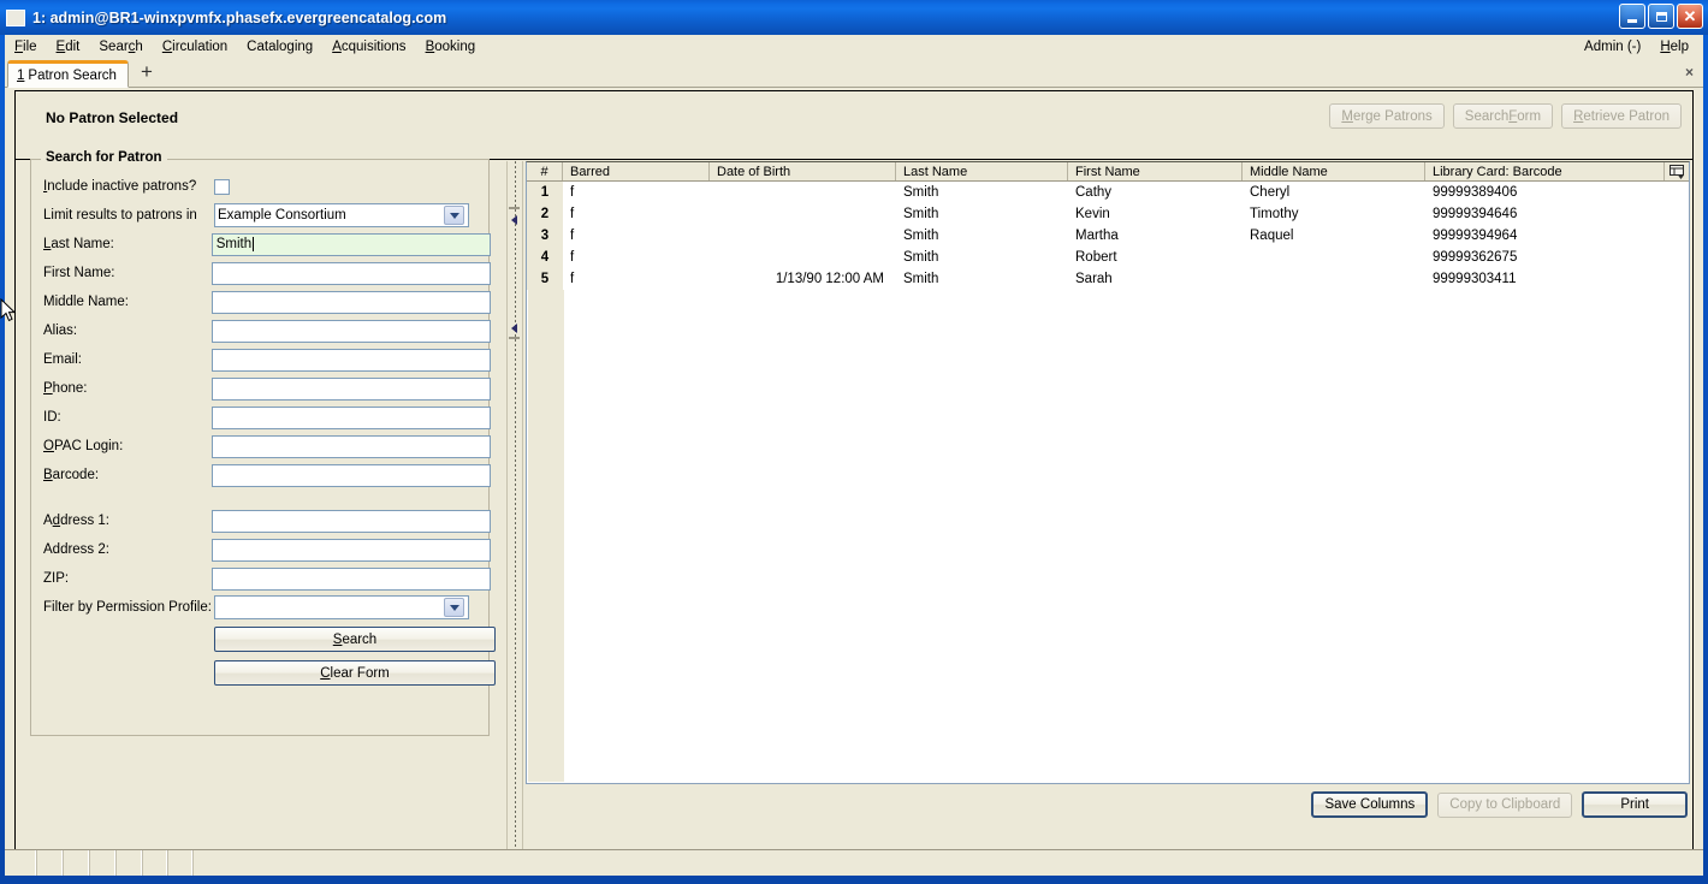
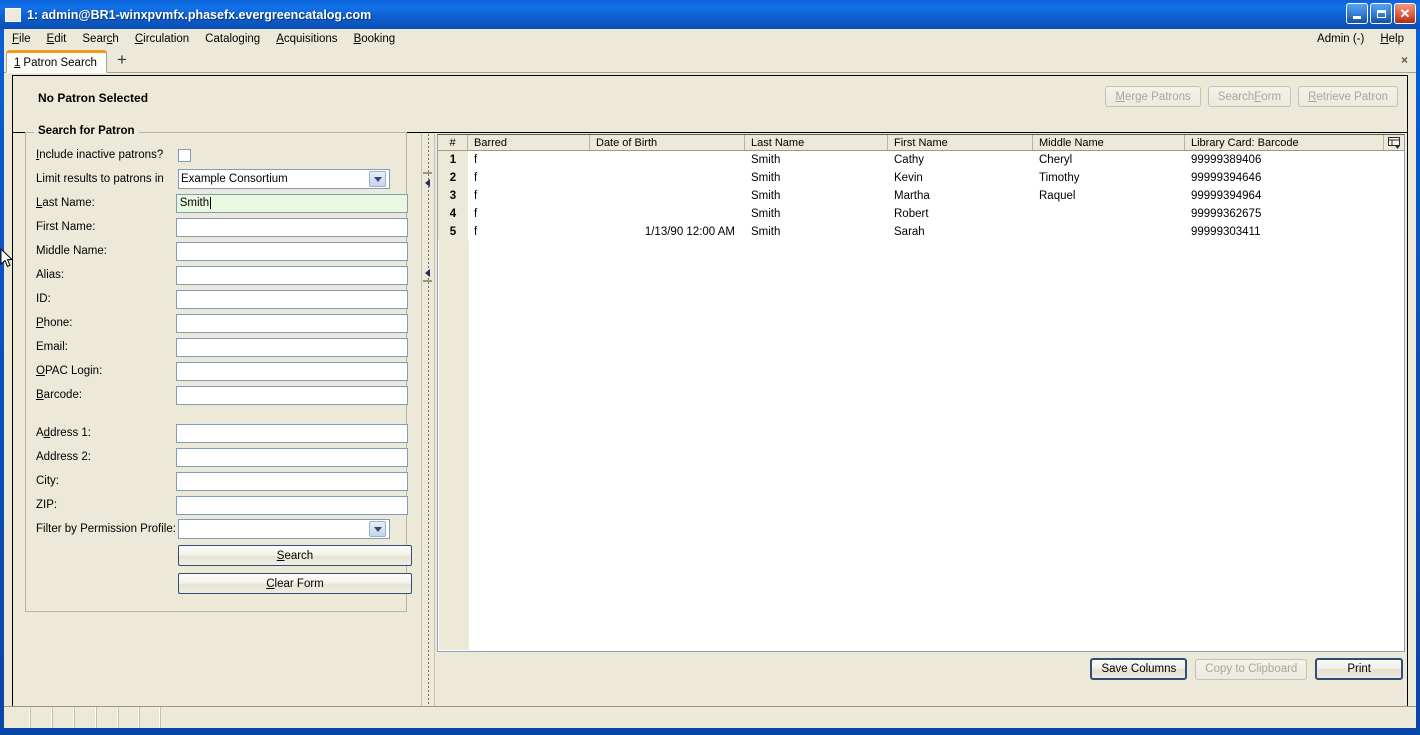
  1: admin@BR1-winxpvmfx.phasefx.evergreencatalog.com
  ✕
  File
  Edit
  Search
  Circulation
  Cataloging
  Acquisitions
  Booking
  Admin (-)
  Help
  1
  Patron Search
  +
  ×
  No Patron Selected
  M
  erge Patrons
  Search
  F
  orm
  R
  etrieve Patron
  Search for Patron
  Include inactive patrons?
  Limit results to patrons in
  Example Consortium
  Last Name:
  Smith
  First Name:
  Middle Name:
  Alias:
- Email:
+ ID:
  Phone:
- ID:
+ Email:
  OPAC Login:
  Barcode:
  Address 1:
  Address 2:
+ City:
  ZIP:
  Filter by Permission Profile:
  S
  earch
  C
  lear Form
  #
  Barred
  Date of Birth
  Last Name
  First Name
  Middle Name
  Library Card: Barcode
  1
  f
  Smith
  Cathy
  Cheryl
  99999389406
  2
  f
  Smith
  Kevin
  Timothy
  99999394646
  3
  f
  Smith
  Martha
  Raquel
  99999394964
  4
  f
  Smith
  Robert
  99999362675
  5
  f
  1/13/90 12:00 AM
  Smith
  Sarah
  99999303411
  Save Columns
  Copy to Clipboard
  Print
